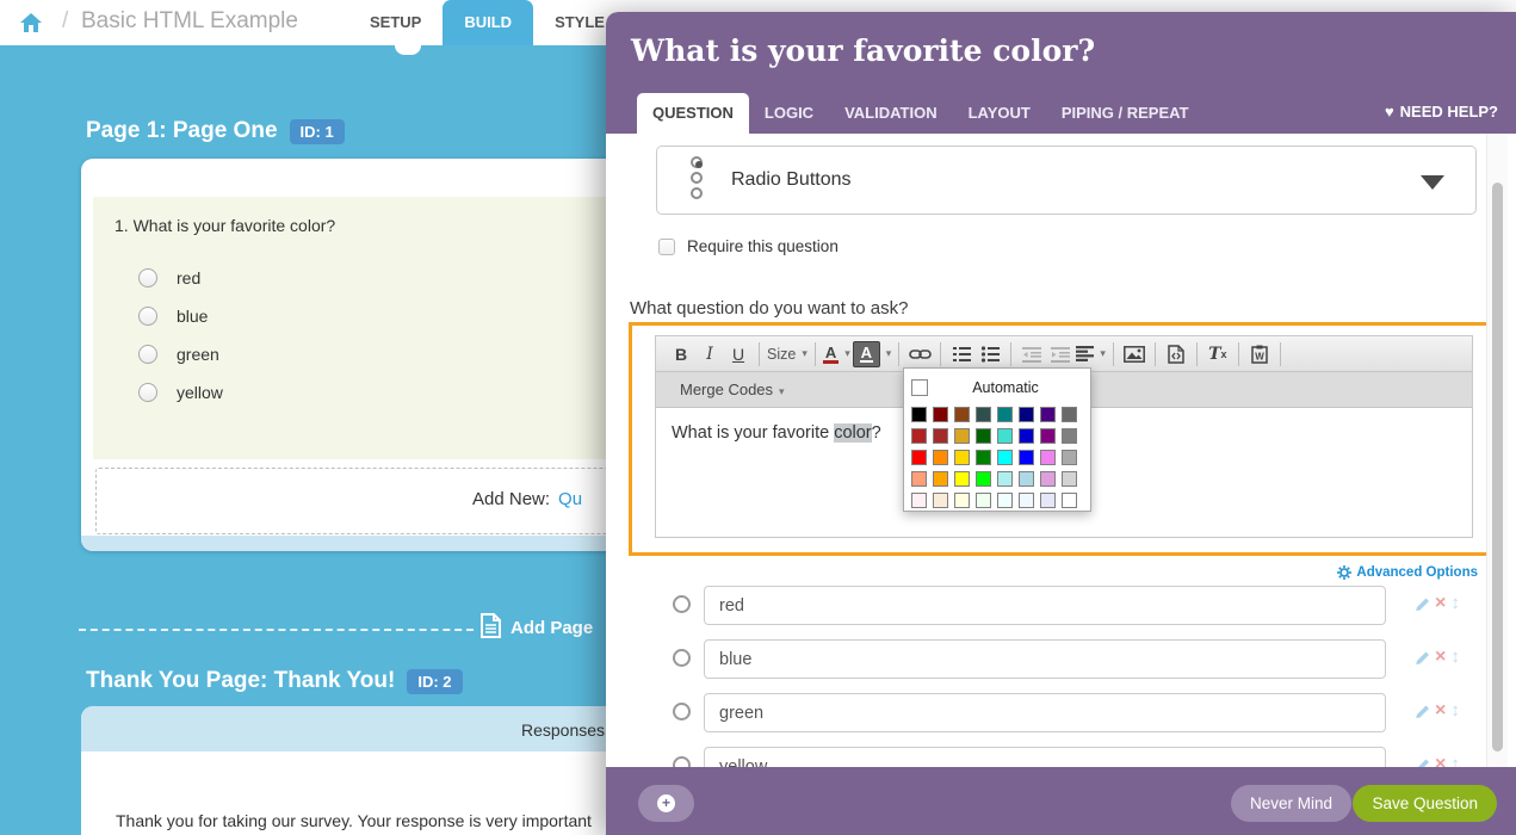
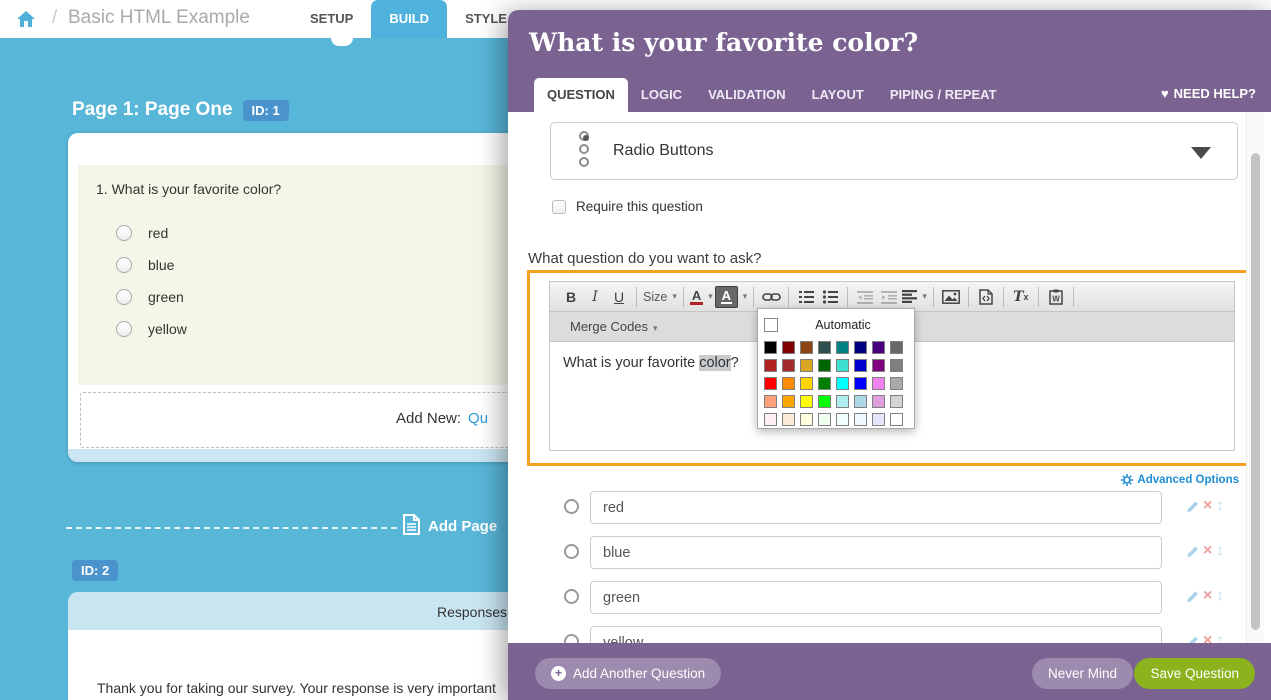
  /
  Basic HTML Example
  SETUP
  BUILD
  STYLE
  Page 1: Page One
  ID: 1
  1. What is your favorite color?
  red
  blue
  green
  yellow
  Add New: Qu
  Add Page
- Thank You Page: Thank You!
  ID: 2
  Responses
  Thank you for taking our survey. Your response is very important
  What is your favorite color?
  QUESTION
  LOGIC
  VALIDATION
  LAYOUT
  PIPING / REPEAT
  ♥ NEED HELP?
  Radio Buttons
  Require this question
  What question do you want to ask?
  B
  I
  U
  Size
  ▾
  A
  ▾
  A
  ▾
  ▾
  T
  x
  W
  Merge Codes ▾
  What is your favorite color?
  Automatic
  Advanced Options
  red
  ×
  ↕
  blue
  ×
  ↕
  green
  ×
  ↕
  ×
  ↕
  +
+ Add Another Question
  Never Mind
  Save Question
